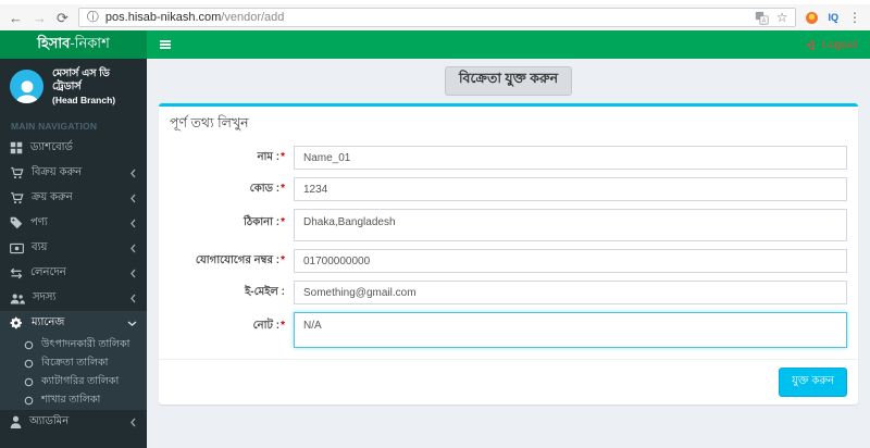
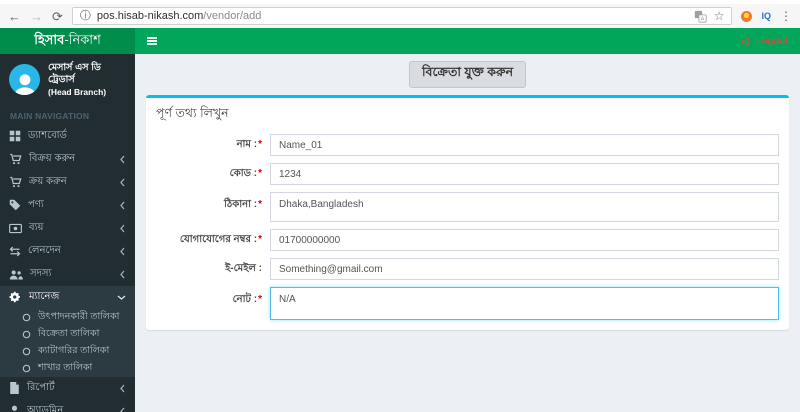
  ←
  →
  ⟳
  ⓘ
  pos.hisab-nikash.com/vendor/add
  ☆
  IQ
  ⋮
  হিসাব
  -নিকাশ
  Logout
  মেসার্স এস ডি ট্রেডার্স
  (Head Branch)
  MAIN NAVIGATION
  ড্যাশবোর্ড
  বিক্রয় করুন
  ক্রয় করুন
  পণ্য
  ব্যয়
  লেনদেন
  সদস্য
  ম্যানেজ
  উৎপাদনকারী তালিকা
  বিক্রেতা তালিকা
  ক্যাটাগরির তালিকা
  শাখার তালিকা
+ রিপোর্ট
  অ্যাডমিন
  বিক্রেতা যুক্ত করুন
  পূর্ণ তথ্য লিখুন
  নাম :*
  Name_01
  কোড :*
  1234
  ঠিকানা :*
  Dhaka,Bangladesh
  যোগাযোগের নম্বর :*
  01700000000
  ই-মেইল :
  Something@gmail.com
  নোট :*
  N/A
- যুক্ত করুন
